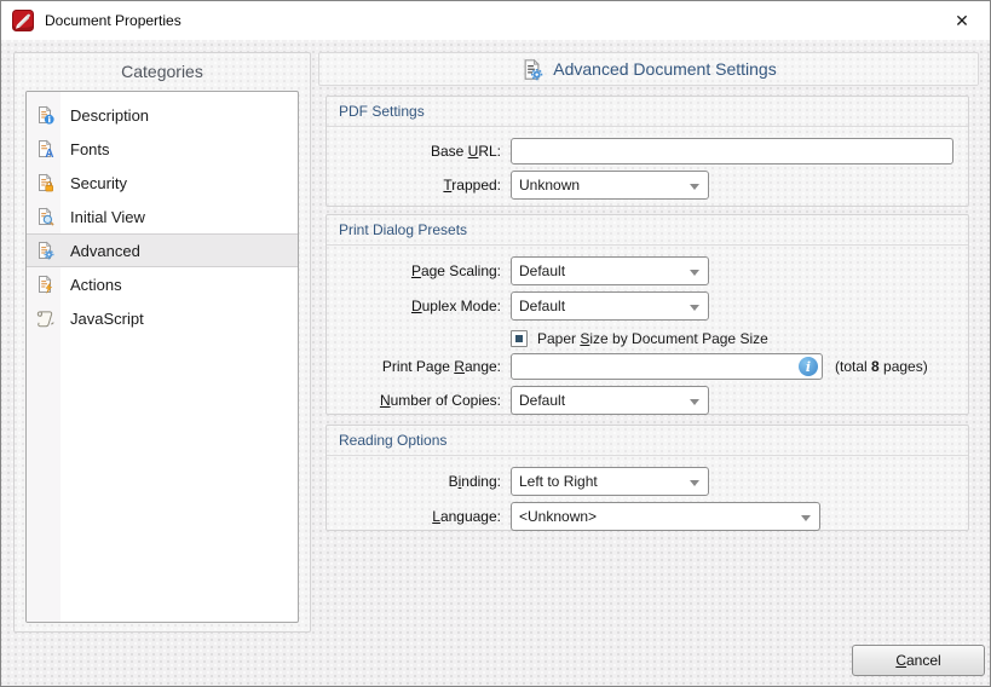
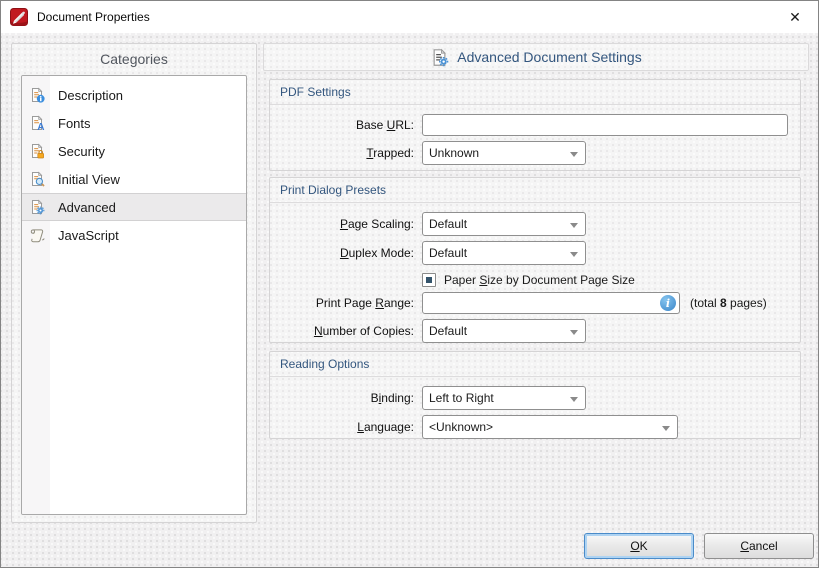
  Document Properties
  ✕
  Categories
  Description
  A
  Fonts
  Security
  Initial View
  Advanced
- Actions
  JavaScript
  Advanced Document Settings
  PDF Settings
  Base URL:
  Trapped:
  Unknown
  Print Dialog Presets
  Page Scaling:
  Default
  Duplex Mode:
  Default
  Paper Size by Document Page Size
  Print Page Range:
  i
  (total 8 pages)
  Number of Copies:
  Default
  Reading Options
  Binding:
  Left to Right
  Language:
  <Unknown>
+ OK
  Cancel
